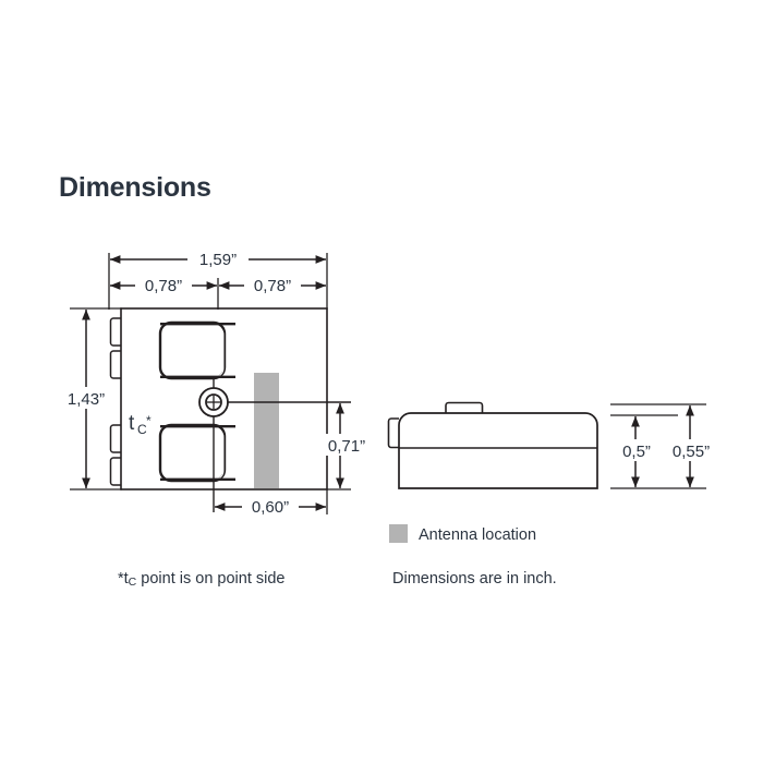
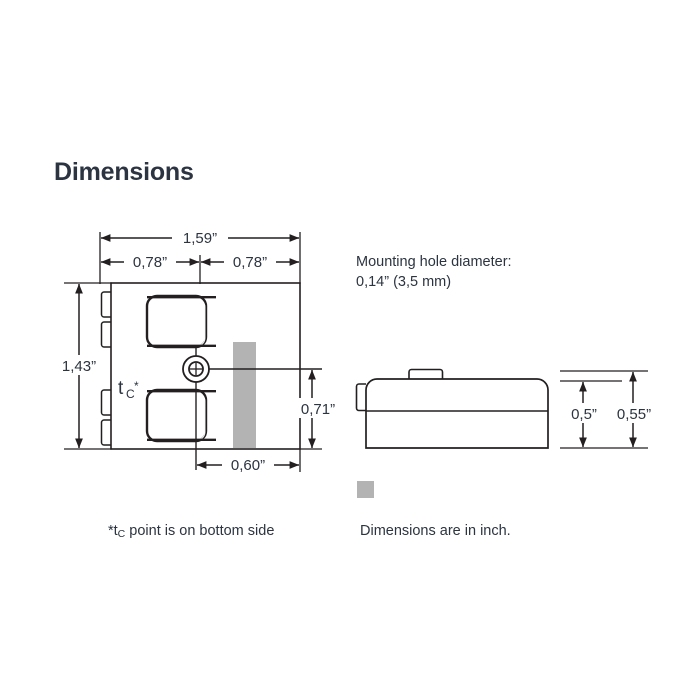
  Dimensions
+ Mounting hole diameter:
+ 0,14” (3,5 mm)
  Dimensions are in inch.
- *tC point is on point side
+ *tC point is on bottom side
- Antenna location
  t
  C
  *
  1,59”
  0,78”
  0,78”
  1,43”
  0,71”
  0,60”
  0,5”
  0,55”
